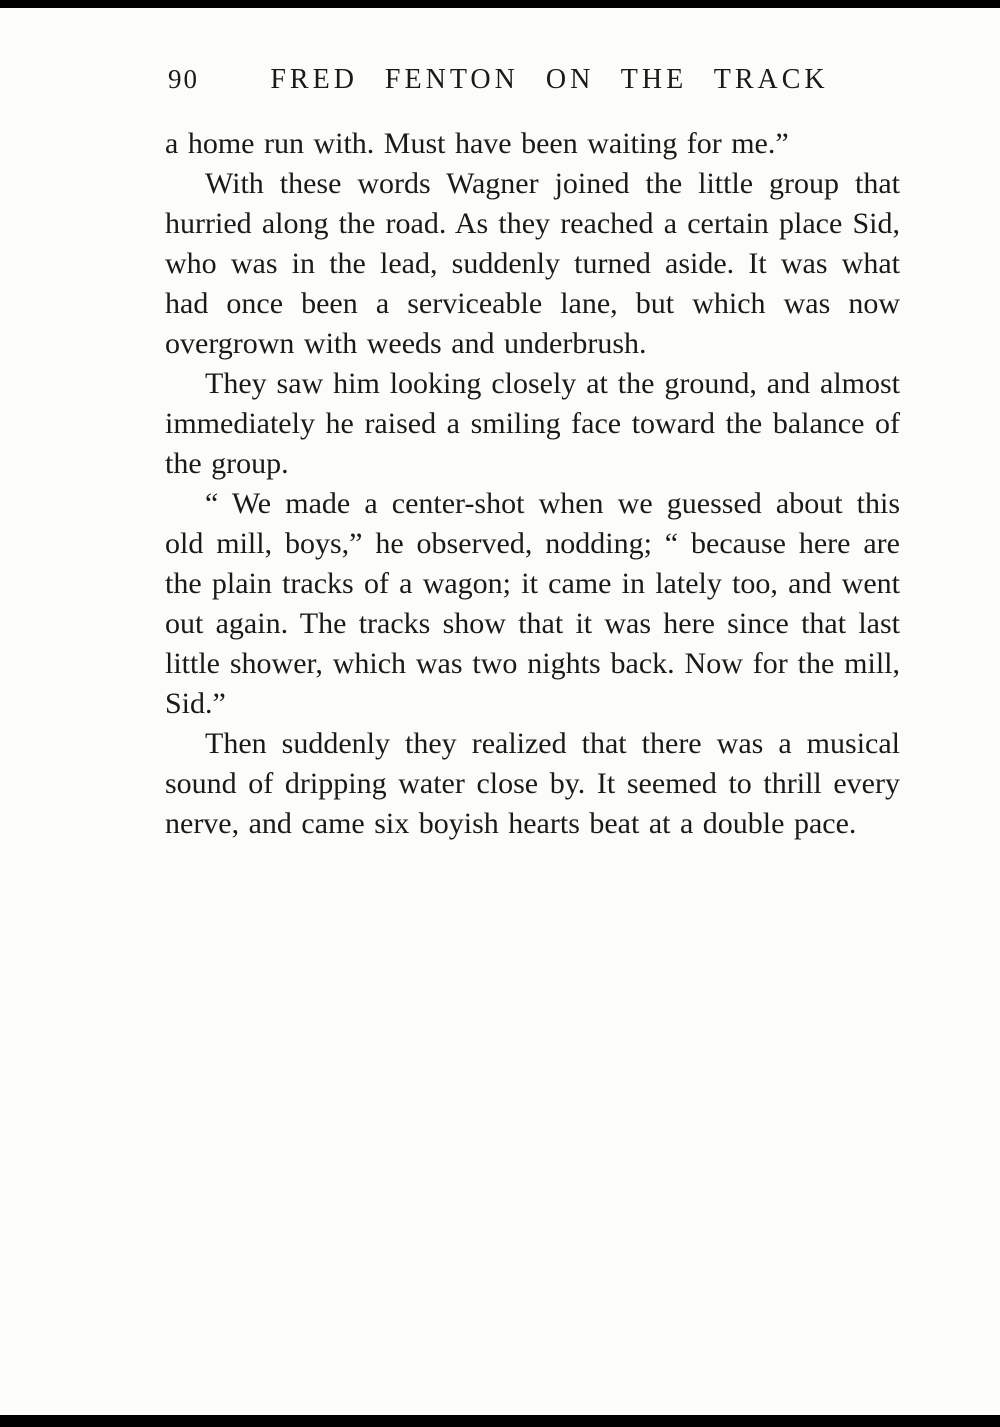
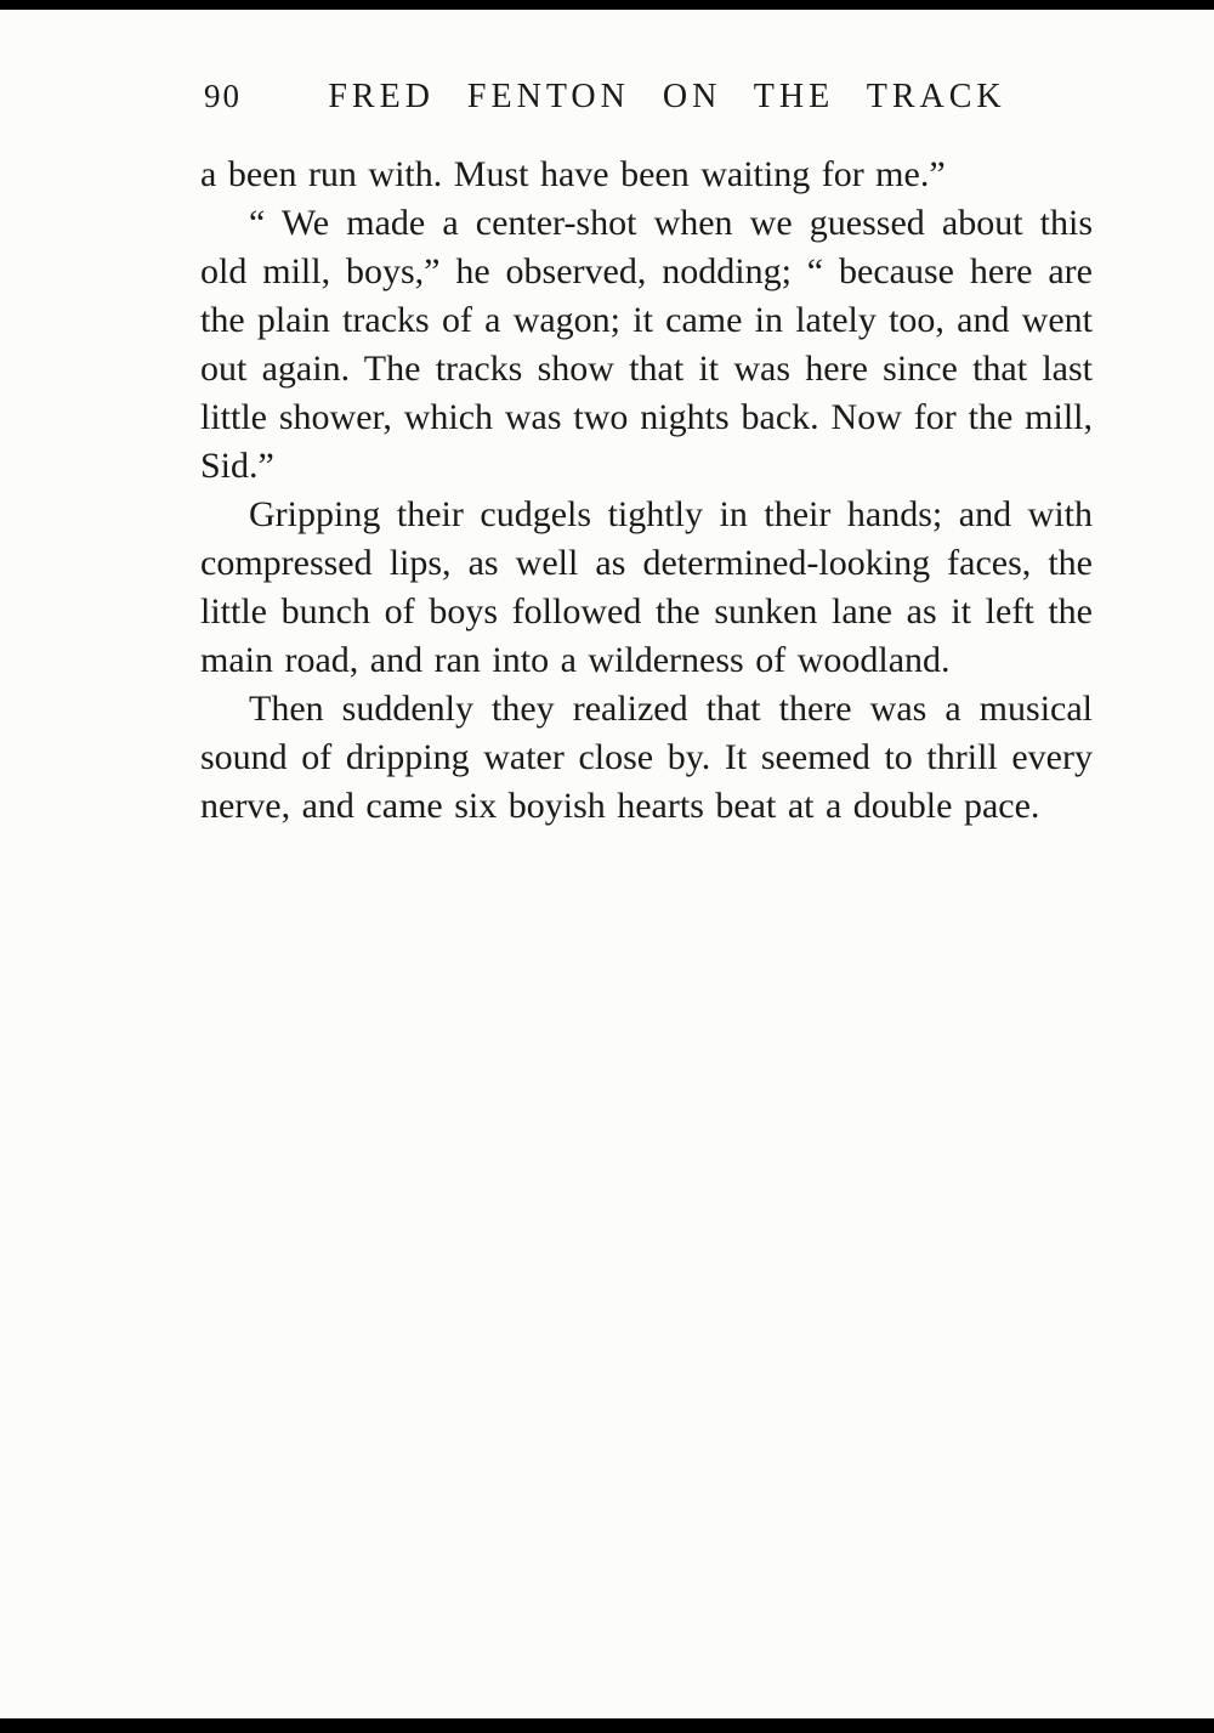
  90
  FRED FENTON ON THE TRACK
- a home run with. Must have been waiting for me.”
+ a been run with. Must have been waiting for me.”
- With these words Wagner joined the little group that hurried along the road. As they reached a certain place Sid, who was in the lead, suddenly turned aside. It was what had once been a serviceable lane, but which was now overgrown with weeds and underbrush.
- They saw him looking closely at the ground, and almost immediately he raised a smiling face toward the balance of the group.
  “ We made a center-shot when we guessed about this old mill, boys,” he observed, nodding; “ because here are the plain tracks of a wagon; it came in lately too, and went out again. The tracks show that it was here since that last little shower, which was two nights back. Now for the mill, Sid.”
+ Gripping their cudgels tightly in their hands; and with compressed lips, as well as determined-looking faces, the little bunch of boys followed the sunken lane as it left the main road, and ran into a wilderness of woodland.
  Then suddenly they realized that there was a musical sound of dripping water close by. It seemed to thrill every nerve, and came six boyish hearts beat at a double pace.
